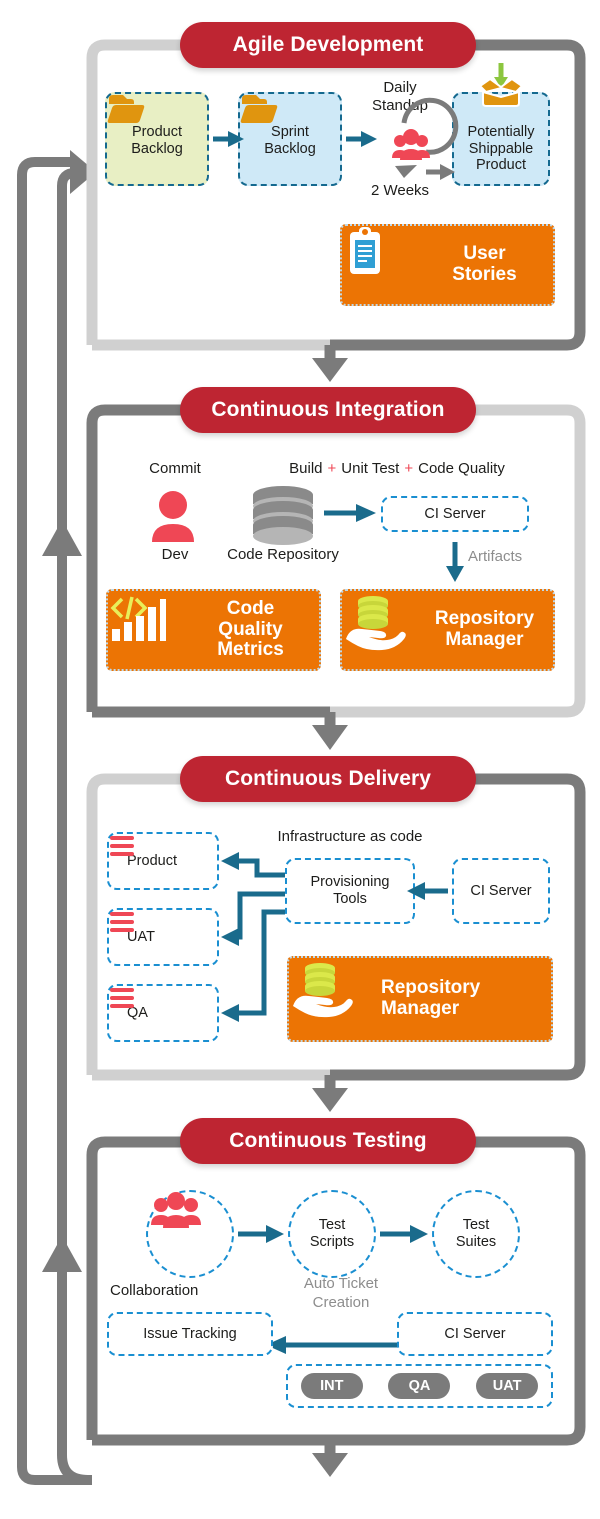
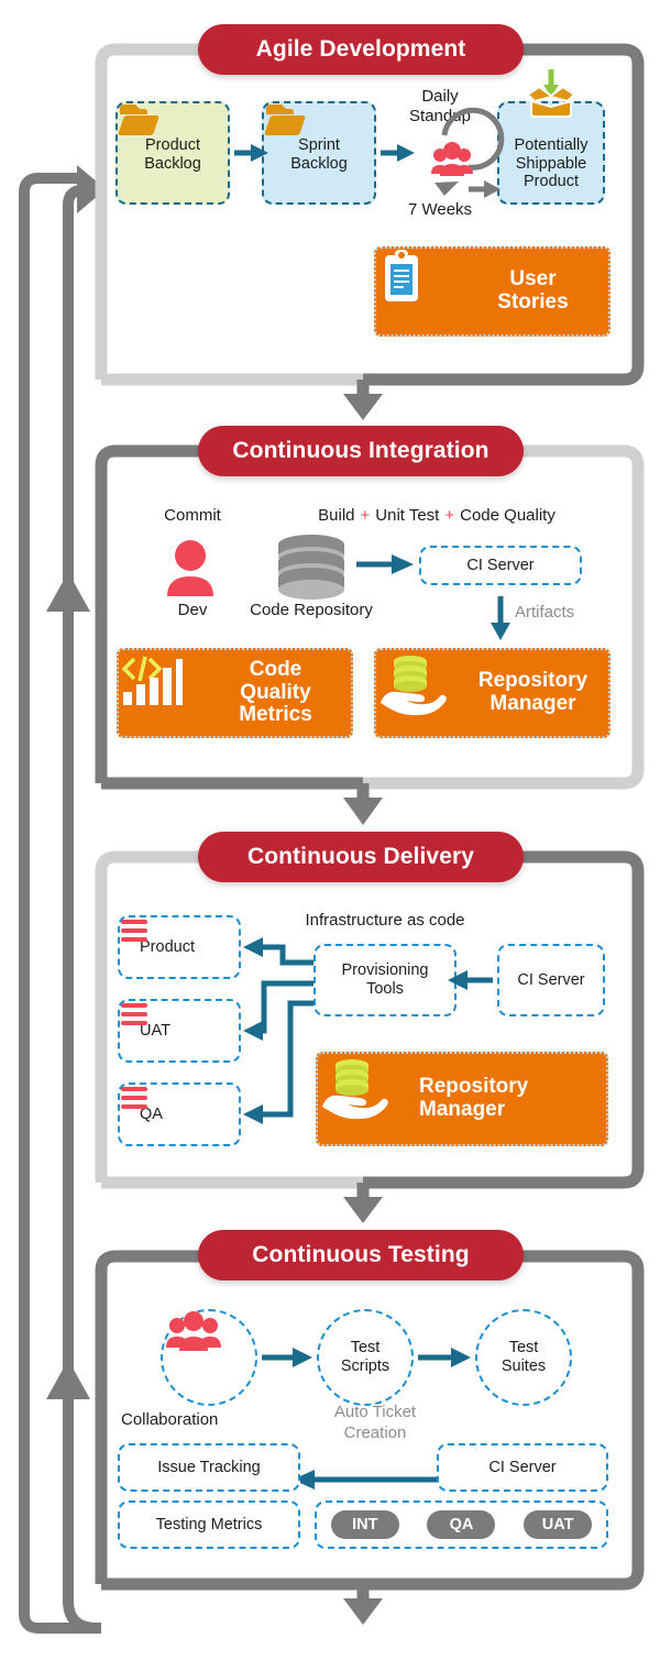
  Agile Development
  Product
  Backlog
  Sprint
  Backlog
  Potentially
  Shippable
  Product
  Daily
  Standp
- 2 Weeks
+ 7 Weeks
  User
  Stories
  Continuous Integration
  Commit
  Dev
  Code Repository
  Build
  +
  Unit Test
  +
  Code Quality
  CI Server
  Artifacts
  Code
  Quality
  Metrics
  Repository
  Manager
  Continuous Delivery
  Infrastructure as code
  Product
  UAT
  QA
  Provisioning
  Tools
  CI Server
  Repository
  Manager
  Continuous Testing
  Test
  Scripts
  Test
  Suites
  Collaboration
  Auto Ticket
  Creation
  Issue Tracking
  CI Server
+ Testing Metrics
  INT
  QA
  UAT
